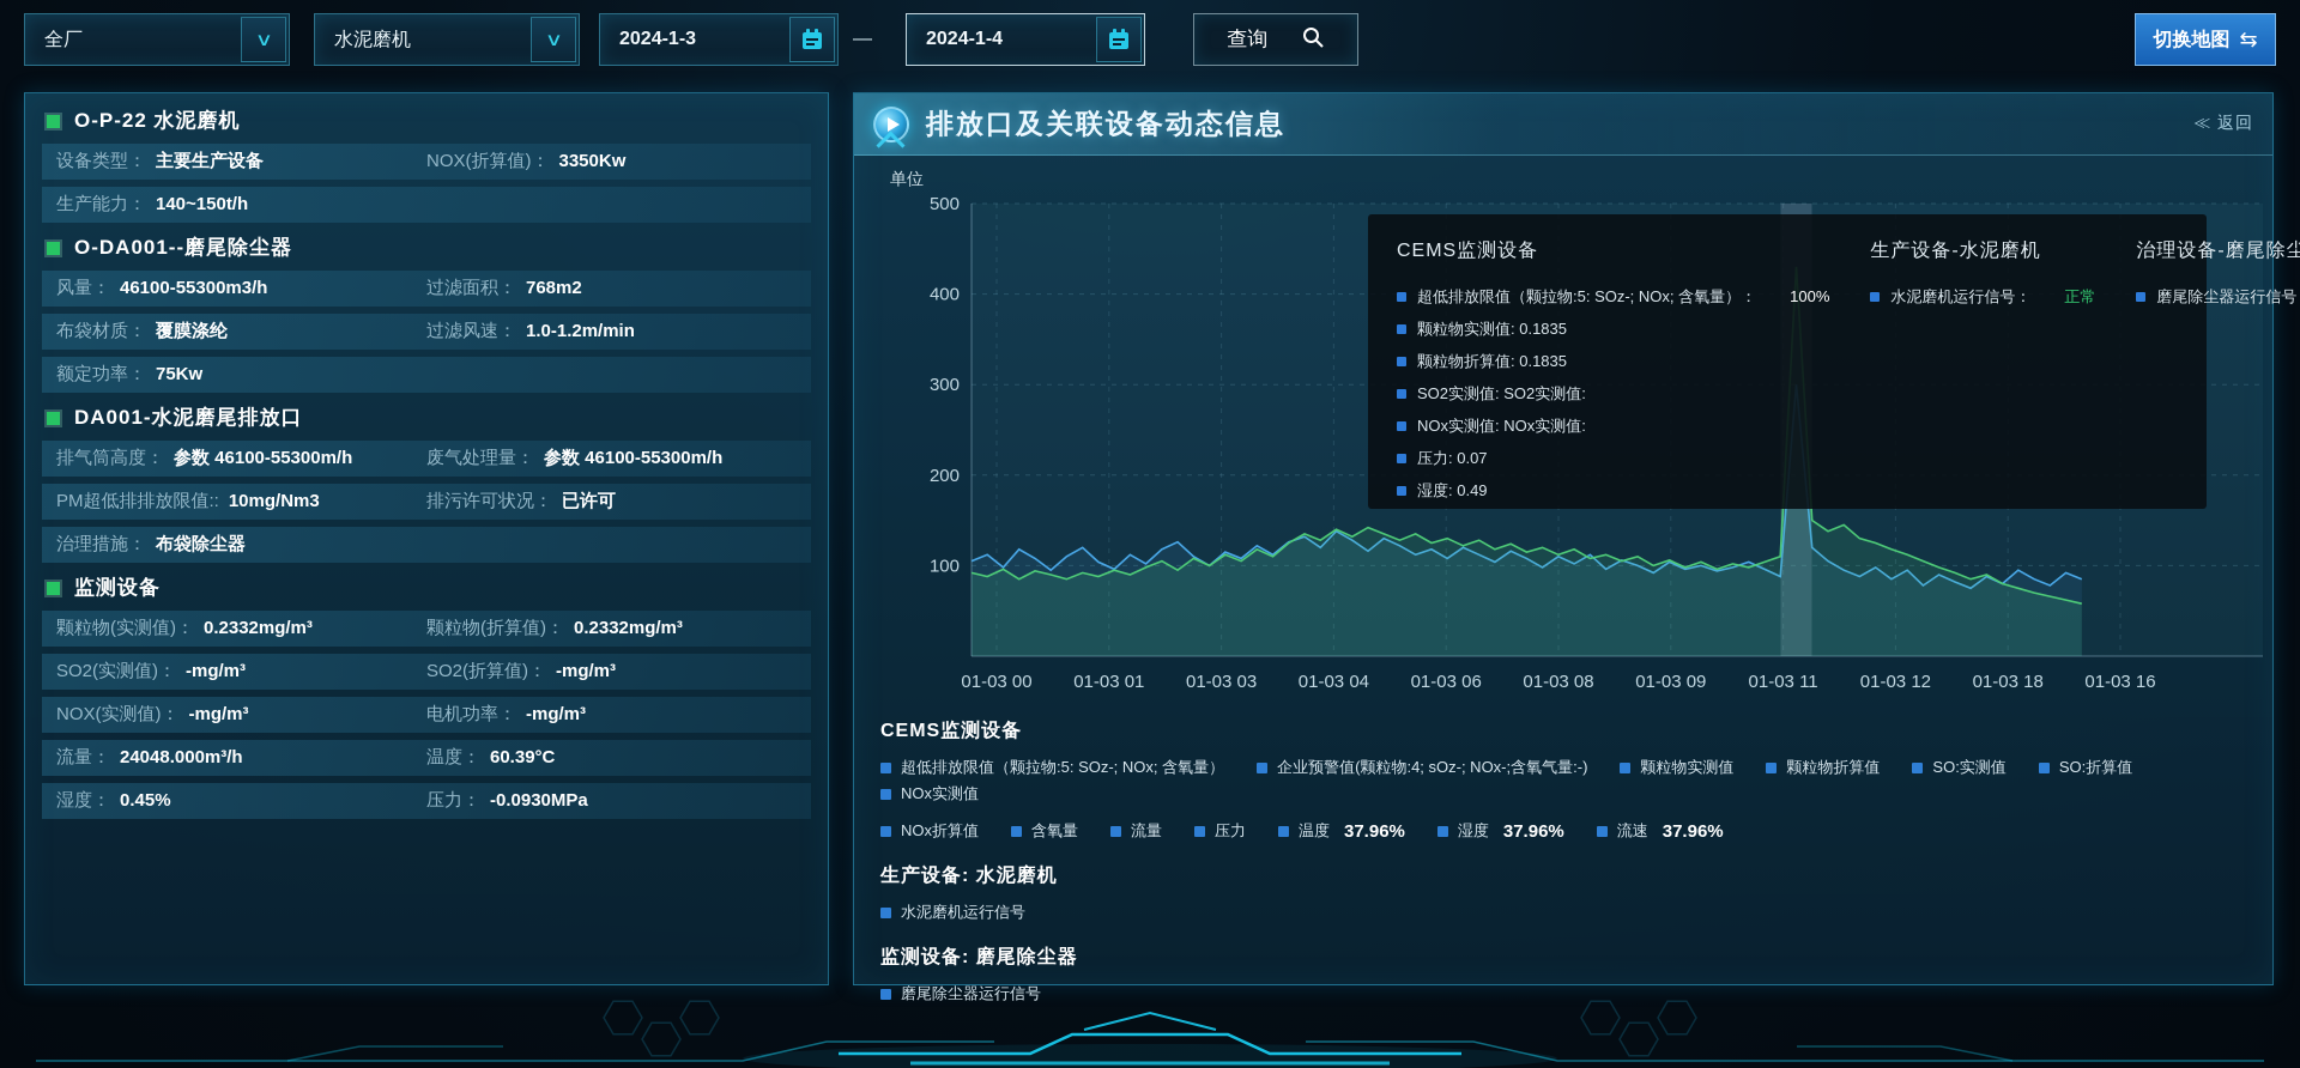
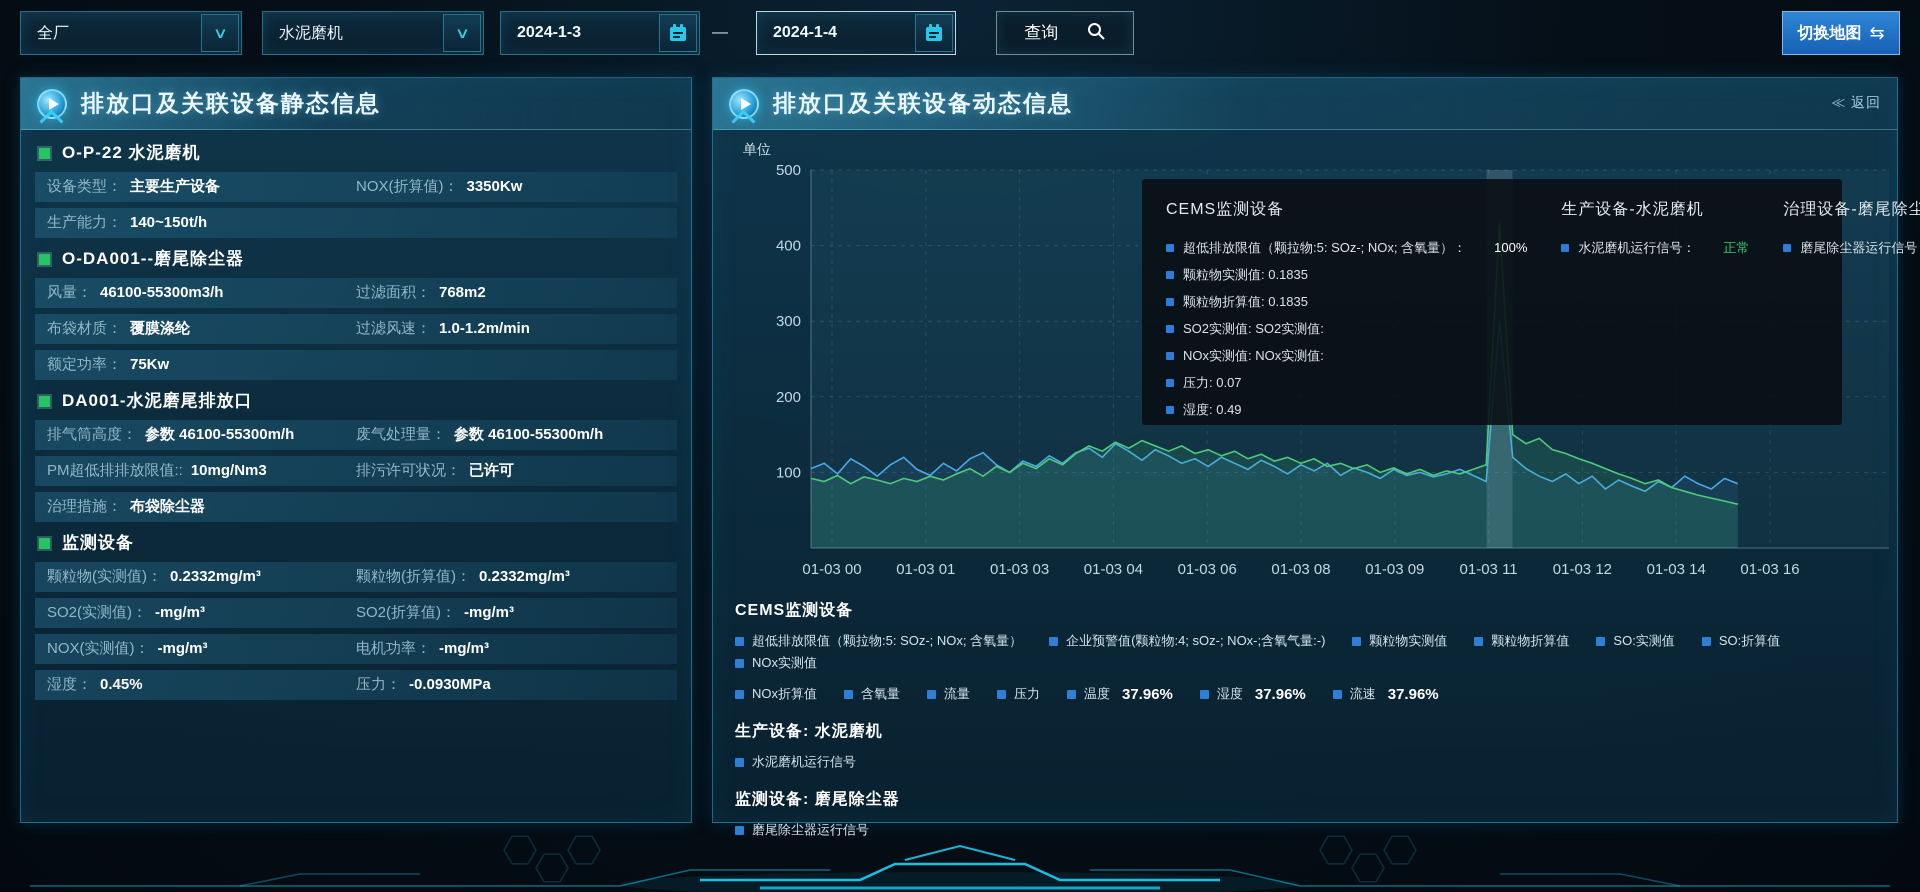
  全厂
  ∨
  水泥磨机
  ∨
  2024-1-3
  —
  2024-1-4
  查询
  切换地图
  ⇆
+ 排放口及关联设备静态信息
  O-P-22 水泥磨机
  设备类型：
  主要生产设备
  NOX(折算值)：
  3350Kw
  生产能力：
  140~150t/h
  O-DA001--磨尾除尘器
  风量：
  46100-55300m3/h
  过滤面积：
  768m2
  布袋材质：
  覆膜涤纶
  过滤风速：
  1.0-1.2m/min
  额定功率：
  75Kw
  DA001-水泥磨尾排放口
  排气筒高度：
  参数 46100-55300m/h
  废气处理量：
  参数 46100-55300m/h
  PM超低排排放限值::
  10mg/Nm3
  排污许可状况：
  已许可
  治理措施：
  布袋除尘器
  监测设备
  颗粒物(实测值)：
  0.2332mg/m³
  颗粒物(折算值)：
  0.2332mg/m³
  SO2(实测值)：
  -mg/m³
  SO2(折算值)：
  -mg/m³
  NOX(实测值)：
  -mg/m³
  电机功率：
  -mg/m³
- 流量：
- 24048.000m³/h
- 温度：
- 60.39°C
  湿度：
  0.45%
  压力：
  -0.0930MPa
  排放口及关联设备动态信息
  ≪ 返回
  100
  200
  300
  400
  500
  单位
  01-03 00
  01-03 01
  01-03 03
  01-03 04
  01-03 06
  01-03 08
  01-03 09
  01-03 11
  01-03 12
- 01-03 18
+ 01-03 14
  01-03 16
  CEMS监测设备
  超低排放限值（颗拉物:5: SOz-; NOx; 含氧量）：
  100%
  颗粒物实测值: 0.1835
  颗粒物折算值: 0.1835
  SO2实测值: SO2实测值:
  NOx实测值: NOx实测值:
  压力: 0.07
  湿度: 0.49
  生产设备-水泥磨机
  水泥磨机运行信号：
  正常
  治理设备-磨尾除尘
  磨尾除尘器运行信号
  CEMS监测设备
  超低排放限值（颗拉物:5: SOz-; NOx; 含氧量）
  企业预警值(颗粒物:4; sOz-; NOx-;含氧气量:-)
  颗粒物实测值
  颗粒物折算值
  SO:实测值
  SO:折算值
  NOx实测值
  NOx折算值
  含氧量
  流量
  压力
  温度
  37.96%
  湿度
  37.96%
  流速
  37.96%
  生产设备: 水泥磨机
  水泥磨机运行信号
  监测设备: 磨尾除尘器
  磨尾除尘器运行信号
